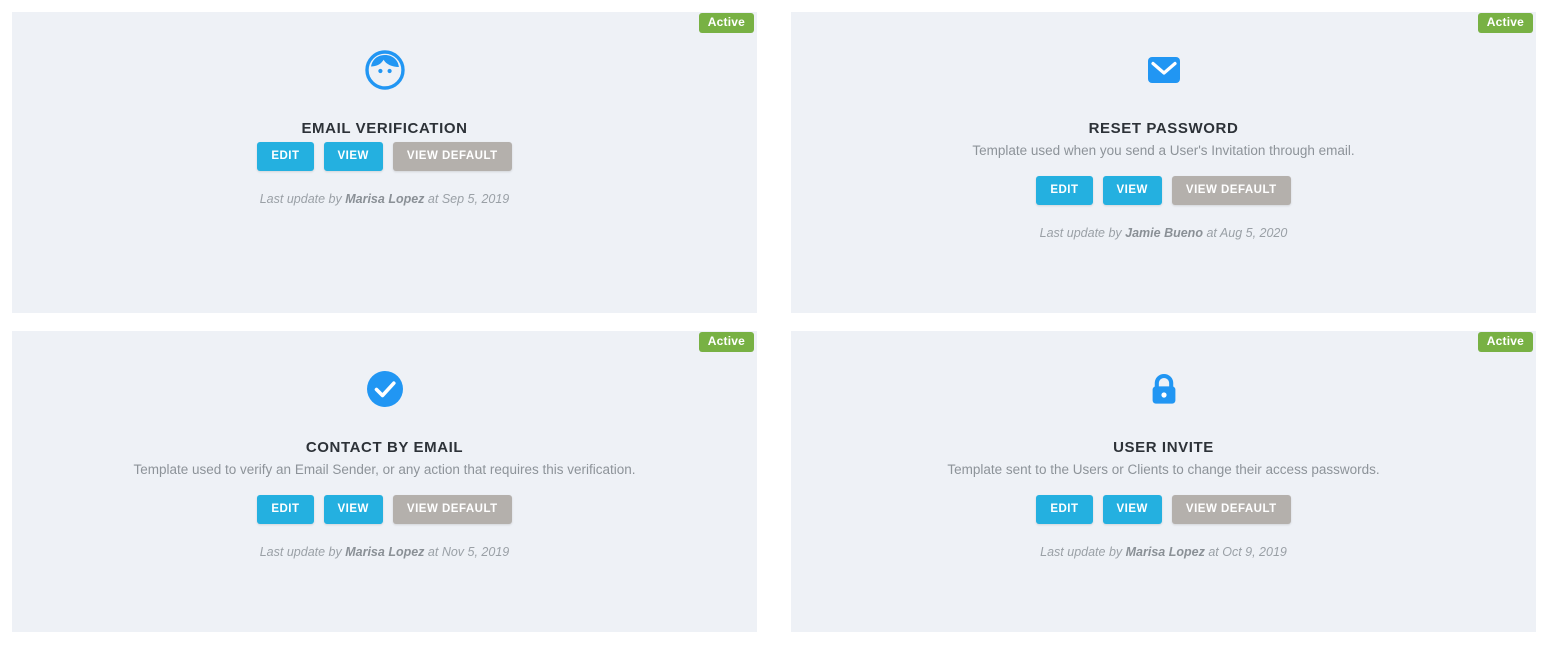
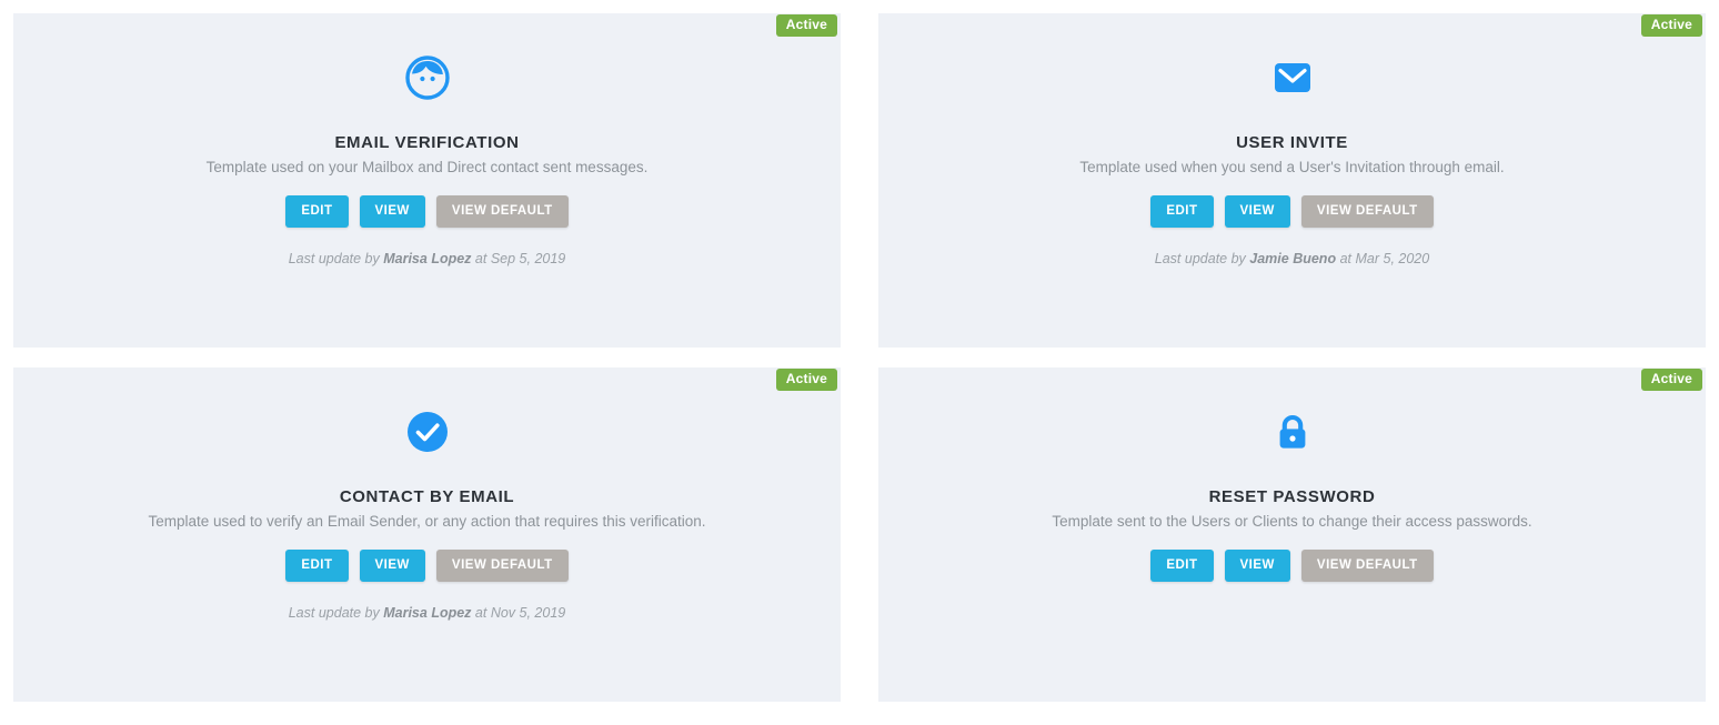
  Active
  EMAIL VERIFICATION
+ Template used on your Mailbox and Direct contact sent messages.
  EDIT
  VIEW
  VIEW DEFAULT
  Last update by Marisa Lopez at Sep 5, 2019
  Active
- RESET PASSWORD
+ USER INVITE
  Template used when you send a User's Invitation through email.
  EDIT
  VIEW
  VIEW DEFAULT
- Last update by Jamie Bueno at Aug 5, 2020
+ Last update by Jamie Bueno at Mar 5, 2020
  Active
  CONTACT BY EMAIL
  Template used to verify an Email Sender, or any action that requires this verification.
  EDIT
  VIEW
  VIEW DEFAULT
  Last update by Marisa Lopez at Nov 5, 2019
  Active
- USER INVITE
+ RESET PASSWORD
  Template sent to the Users or Clients to change their access passwords.
  EDIT
  VIEW
  VIEW DEFAULT
- Last update by Marisa Lopez at Oct 9, 2019
